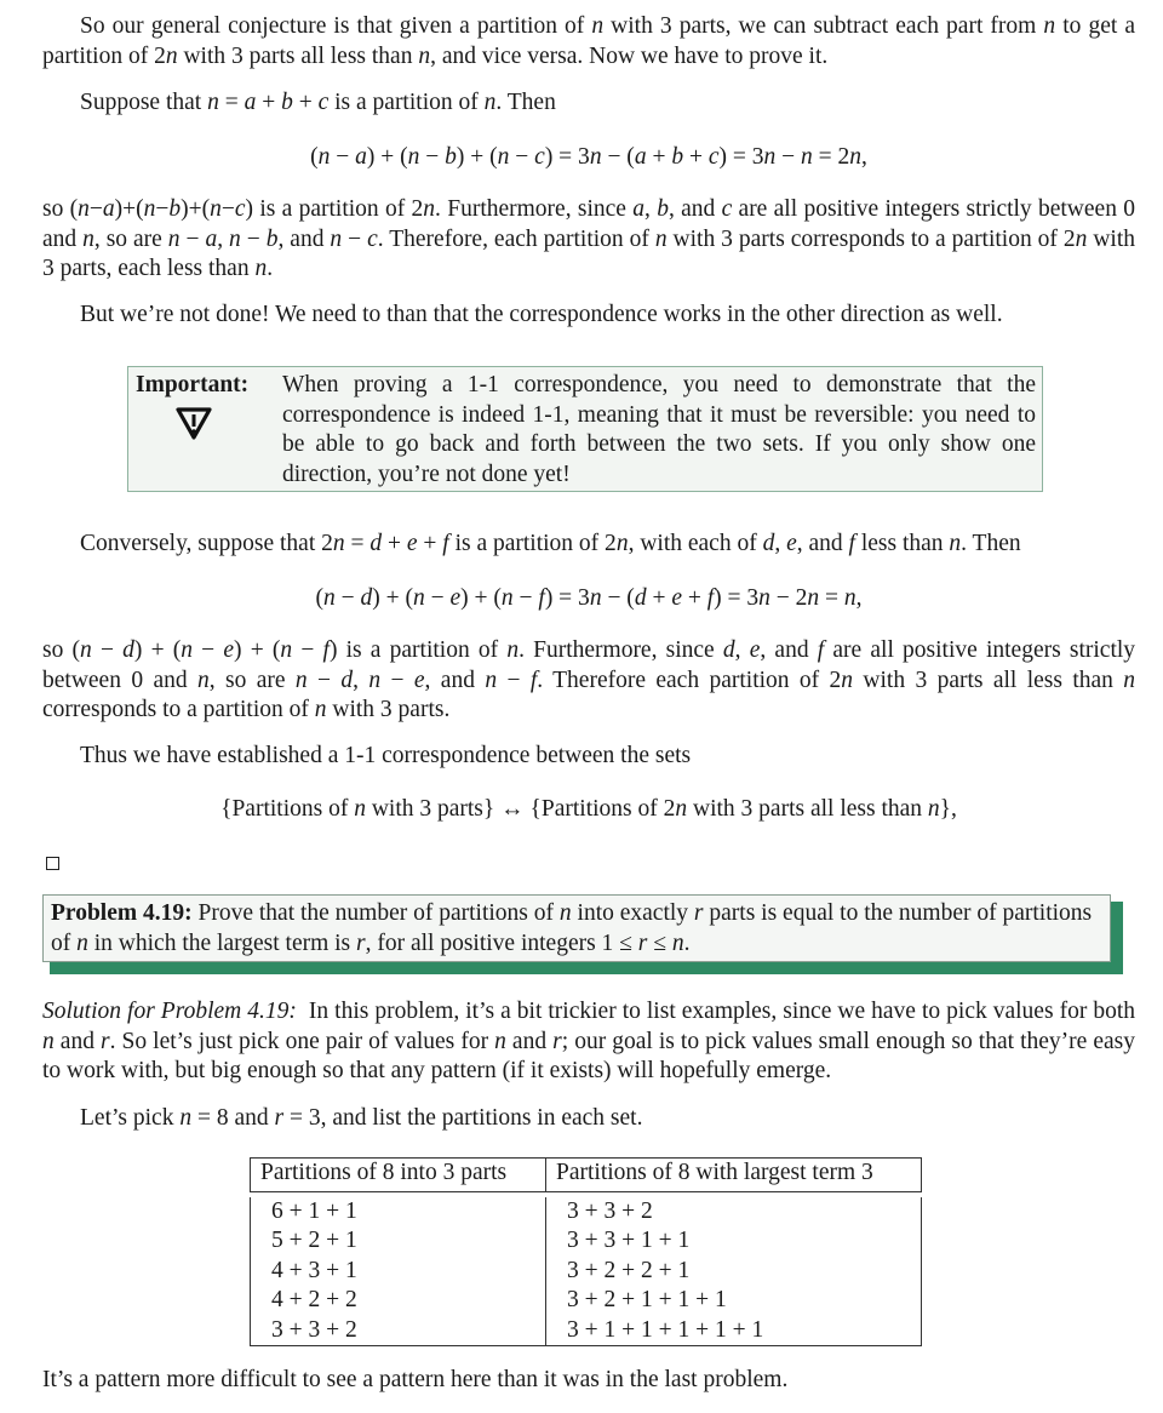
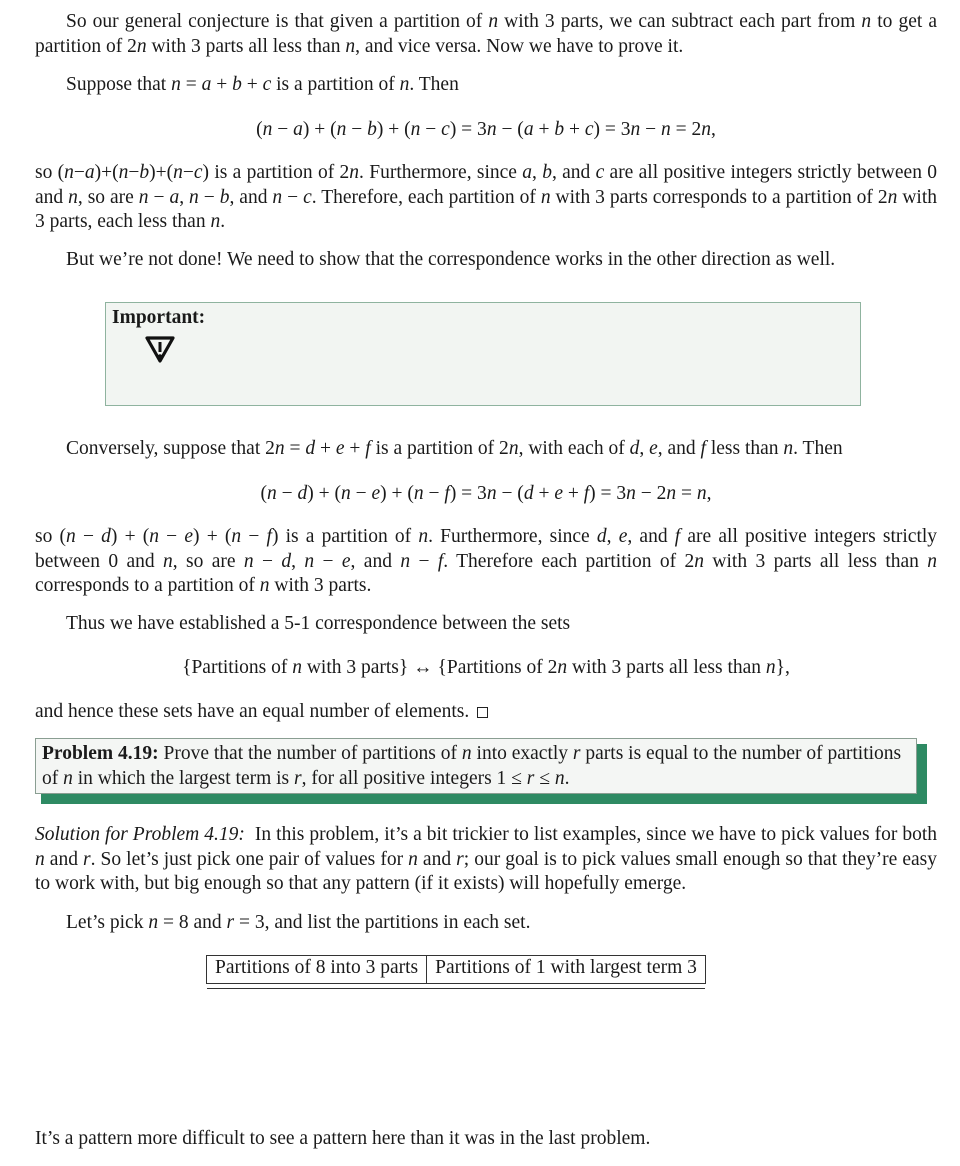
  So our general conjecture is that given a partition of n with 3 parts, we can subtract each part from n to get a partition of 2n with 3 parts all less than n, and vice versa. Now we have to prove it.
  Suppose that n = a + b + c is a partition of n. Then
  (n − a) + (n − b) + (n − c) = 3n − (a + b + c) = 3n − n = 2n,
  so (n−a)+(n−b)+(n−c) is a partition of 2n. Furthermore, since a, b, and c are all positive integers strictly between 0 and n, so are n − a, n − b, and n − c. Therefore, each partition of n with 3 parts corresponds to a partition of 2n with 3 parts, each less than n.
- But we’re not done! We need to than that the correspondence works in the other direction as well.
+ But we’re not done! We need to show that the correspondence works in the other direction as well.
  Important:
- When proving a 1-1 correspondence, you need to demonstrate that the correspondence is indeed 1-1, meaning that it must be reversible: you need to be able to go back and forth between the two sets. If you only show one direction, you’re not done yet!
  Conversely, suppose that 2n = d + e + f is a partition of 2n, with each of d, e, and f less than n. Then
  (n − d) + (n − e) + (n − f) = 3n − (d + e + f) = 3n − 2n = n,
  so (n − d) + (n − e) + (n − f) is a partition of n. Furthermore, since d, e, and f are all positive integers strictly between 0 and n, so are n − d, n − e, and n − f. Therefore each partition of 2n with 3 parts all less than n corresponds to a partition of n with 3 parts.
- Thus we have established a 1-1 correspondence between the sets
+ Thus we have established a 5-1 correspondence between the sets
  {Partitions of n with 3 parts} ↔ {Partitions of 2n with 3 parts all less than n},
+ and hence these sets have an equal number of elements.
  Problem 4.19: Prove that the number of partitions of n into exactly r parts is equal to the number of partitions of n in which the largest term is r, for all positive integers 1 ≤ r ≤ n.
  Solution for Problem 4.19: In this problem, it’s a bit trickier to list examples, since we have to pick values for both n and r. So let’s just pick one pair of values for n and r; our goal is to pick values small enough so that they’re easy to work with, but big enough so that any pattern (if it exists) will hopefully emerge.
  Let’s pick n = 8 and r = 3, and list the partitions in each set.
- Partitions of 8 into 3 parts	Partitions of 8 with largest term 3
+ Partitions of 8 into 3 parts	Partitions of 1 with largest term 3
- 6 + 1 + 1	3 + 3 + 2
- 5 + 2 + 1	3 + 3 + 1 + 1
- 4 + 3 + 1	3 + 2 + 2 + 1
- 4 + 2 + 2	3 + 2 + 1 + 1 + 1
- 3 + 3 + 2	3 + 1 + 1 + 1 + 1 + 1
  It’s a pattern more difficult to see a pattern here than it was in the last problem.
